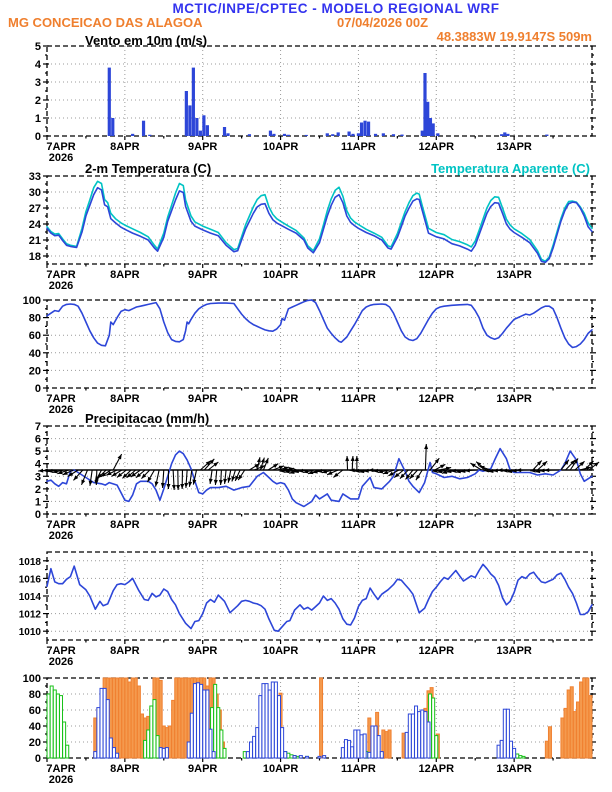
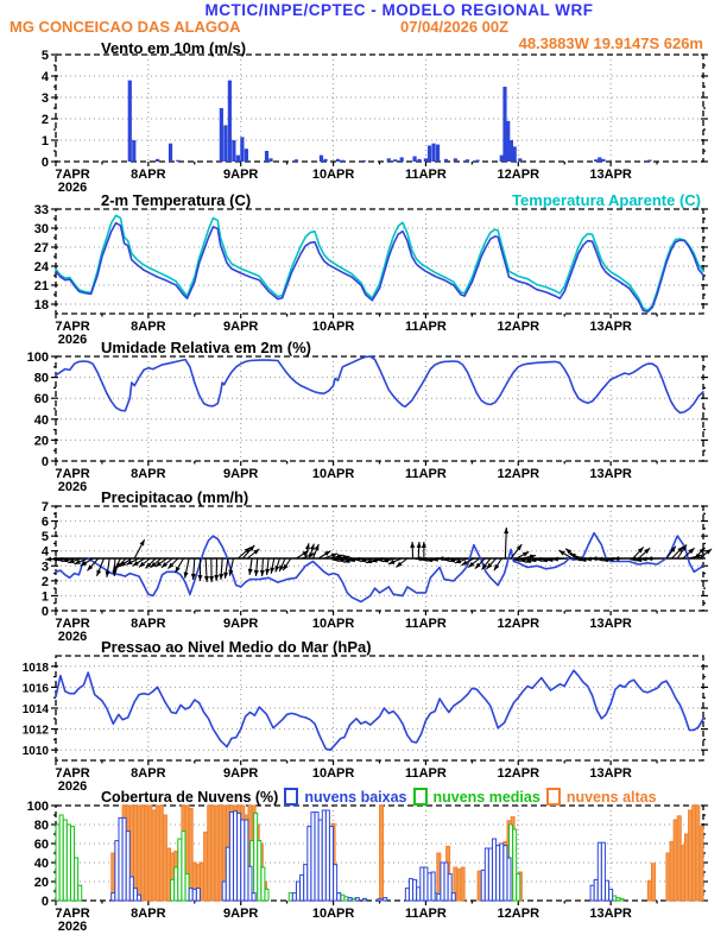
  0
  1
  2
  3
  4
  5
  7APR
  2026
  8APR
  9APR
  10APR
  11APR
  12APR
  13APR
  18
  21
  24
  27
  30
  33
  7APR
  2026
  8APR
  9APR
  10APR
  11APR
  12APR
  13APR
  0
  20
  40
  60
  80
  100
  7APR
  2026
  8APR
  9APR
  10APR
  11APR
  12APR
  13APR
  0
  1
  2
  3
  4
  5
  6
  7
  7APR
  2026
  8APR
  9APR
  10APR
  11APR
  12APR
  13APR
  1010
  1012
  1014
  1016
  1018
  7APR
  2026
  8APR
  9APR
  10APR
  11APR
  12APR
  13APR
  0
  20
  40
  60
  80
  100
  7APR
  2026
  8APR
  9APR
  10APR
  11APR
  12APR
  13APR
  MCTIC/INPE/CPTEC - MODELO REGIONAL WRF
  MG CONCEICAO DAS ALAGOA
  07/04/2026 00Z
- 48.3883W 19.9147S 509m
+ 48.3883W 19.9147S 626m
  Vento em 10m (m/s)
  2-m Temperatura (C)
  Temperatura Aparente (C)
+ Umidade Relativa em 2m (%)
  Precipitacao (mm/h)
+ Pressao ao Nivel Medio do Mar (hPa)
+ Cobertura de Nuvens (%)
+ nuvens baixas
+ nuvens medias
+ nuvens altas
